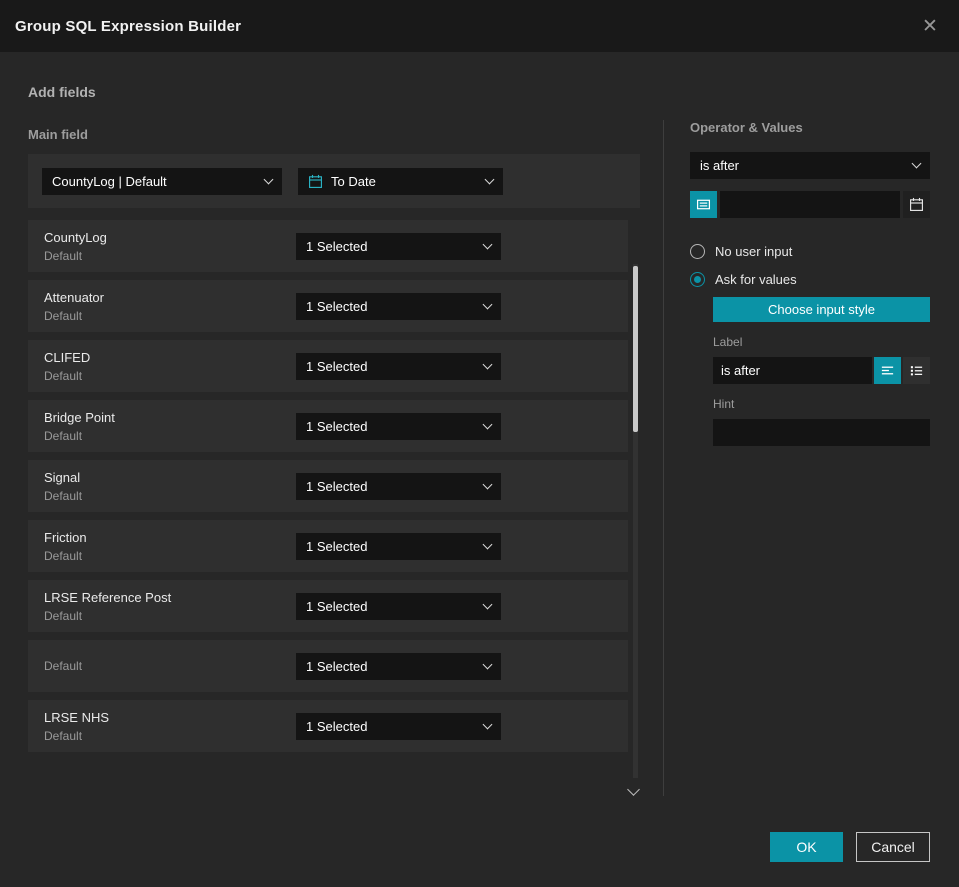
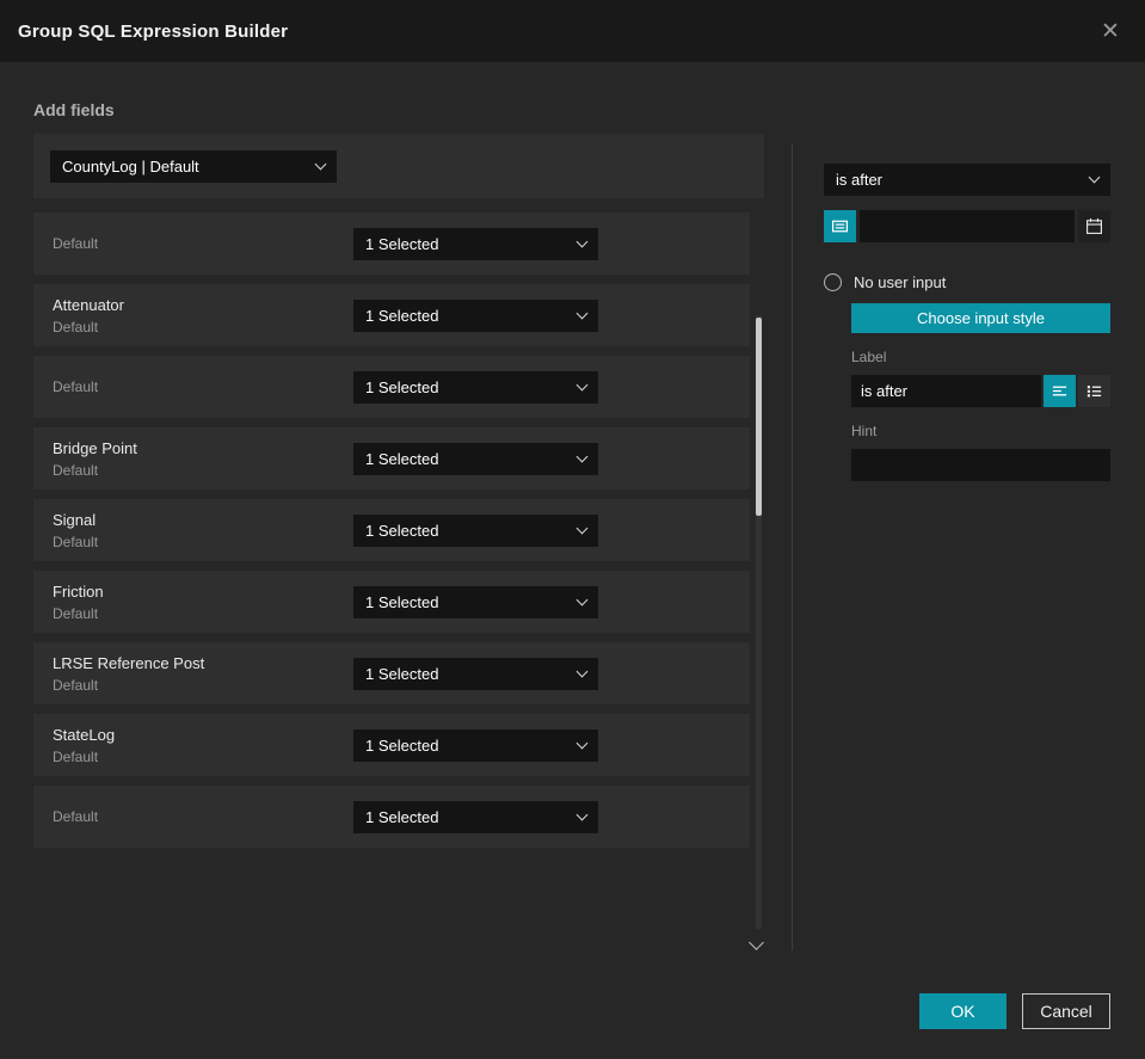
  Group SQL Expression Builder
  ✕
  Add fields
- Main field
  CountyLog | Default
- To Date
- CountyLog
  Default
  1 Selected
  Attenuator
  Default
  1 Selected
- CLIFED
  Default
  1 Selected
  Bridge Point
  Default
  1 Selected
  Signal
  Default
  1 Selected
  Friction
  Default
  1 Selected
  LRSE Reference Post
  Default
  1 Selected
+ StateLog
  Default
  1 Selected
- LRSE NHS
  Default
  1 Selected
- Operator & Values
  is after
  No user input
- Ask for values
  Choose input style
  Label
  is after
  Hint
  OK
  Cancel
